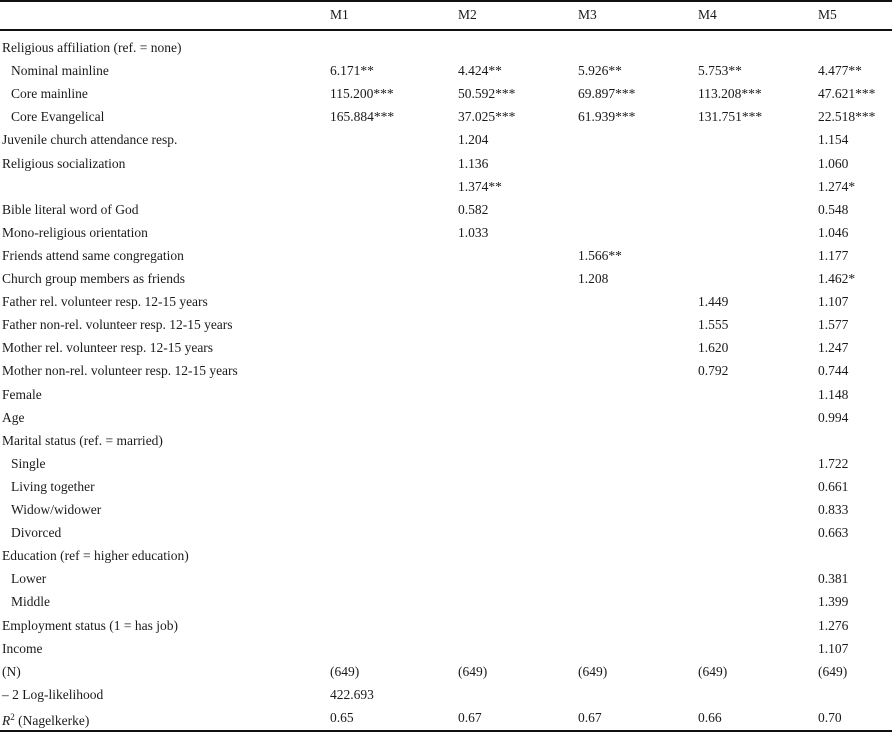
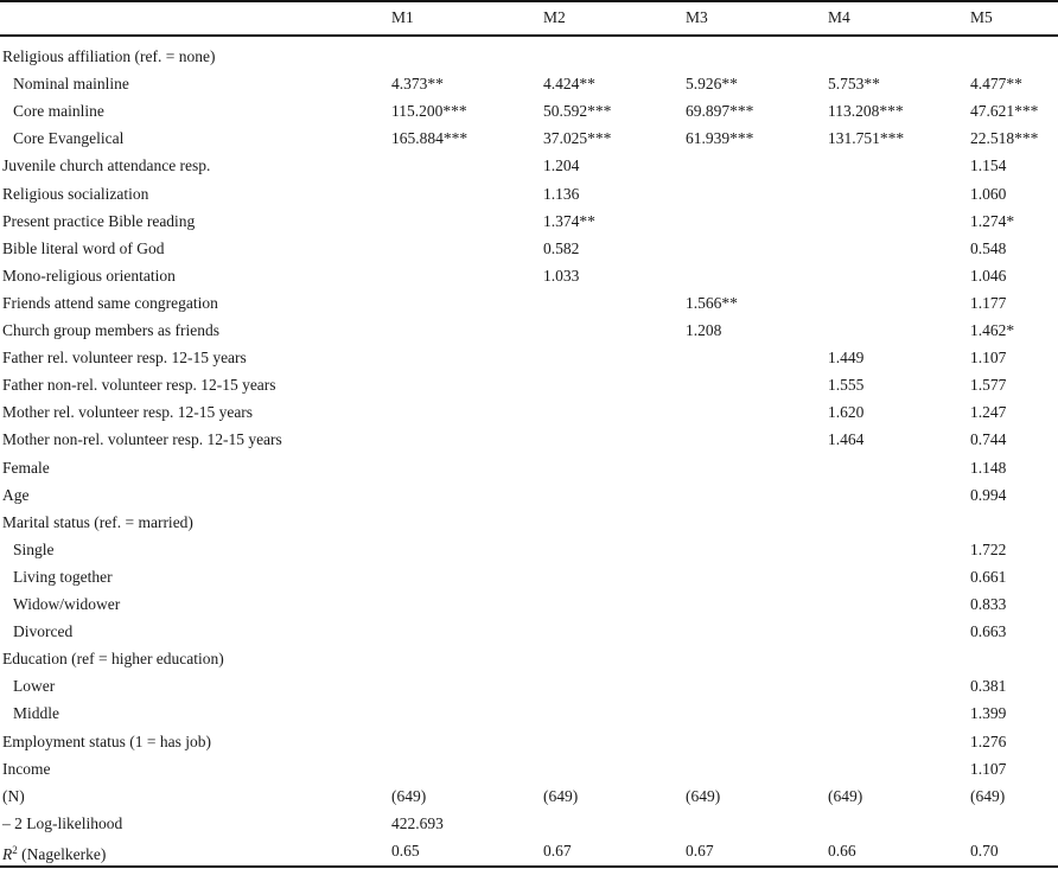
  M1
  M2
  M3
  M4
  M5
  Religious affiliation (ref. = none)
  Nominal mainline
- 6.171**
+ 4.373**
  4.424**
  5.926**
  5.753**
  4.477**
  Core mainline
  115.200***
  50.592***
  69.897***
  113.208***
  47.621***
  Core Evangelical
  165.884***
  37.025***
  61.939***
  131.751***
  22.518***
  Juvenile church attendance resp.
  1.204
  1.154
  Religious socialization
  1.136
  1.060
+ Present practice Bible reading
  1.374**
  1.274*
  Bible literal word of God
  0.582
  0.548
  Mono-religious orientation
  1.033
  1.046
  Friends attend same congregation
  1.566**
  1.177
  Church group members as friends
  1.208
  1.462*
  Father rel. volunteer resp. 12-15 years
  1.449
  1.107
  Father non-rel. volunteer resp. 12-15 years
  1.555
  1.577
  Mother rel. volunteer resp. 12-15 years
  1.620
  1.247
  Mother non-rel. volunteer resp. 12-15 years
- 0.792
+ 1.464
  0.744
  Female
  1.148
  Age
  0.994
  Marital status (ref. = married)
  Single
  1.722
  Living together
  0.661
  Widow/widower
  0.833
  Divorced
  0.663
  Education (ref = higher education)
  Lower
  0.381
  Middle
  1.399
  Employment status (1 = has job)
  1.276
  Income
  1.107
  (N)
  (649)
  (649)
  (649)
  (649)
  (649)
  – 2 Log-likelihood
  422.693
  R2 (Nagelkerke)
  0.65
  0.67
  0.67
  0.66
  0.70
